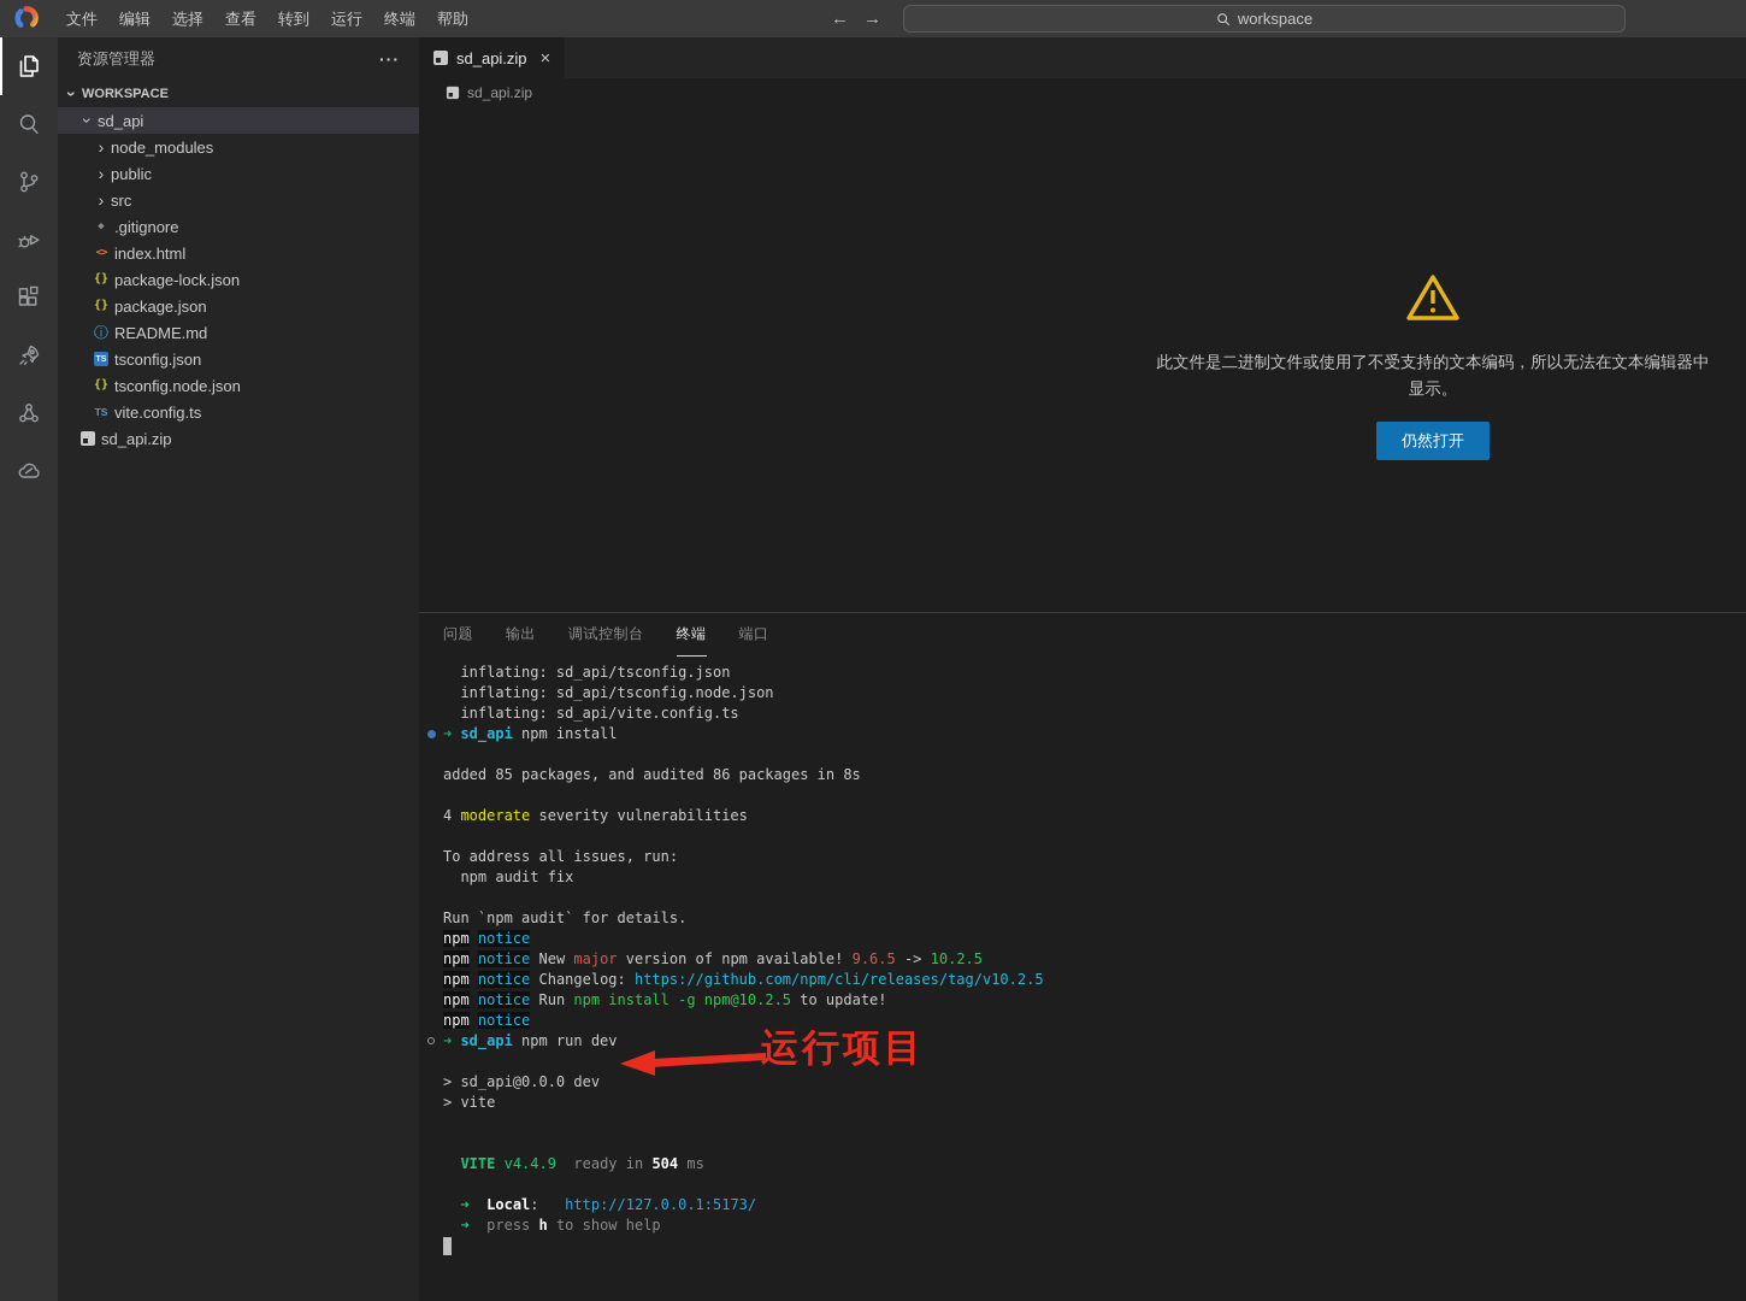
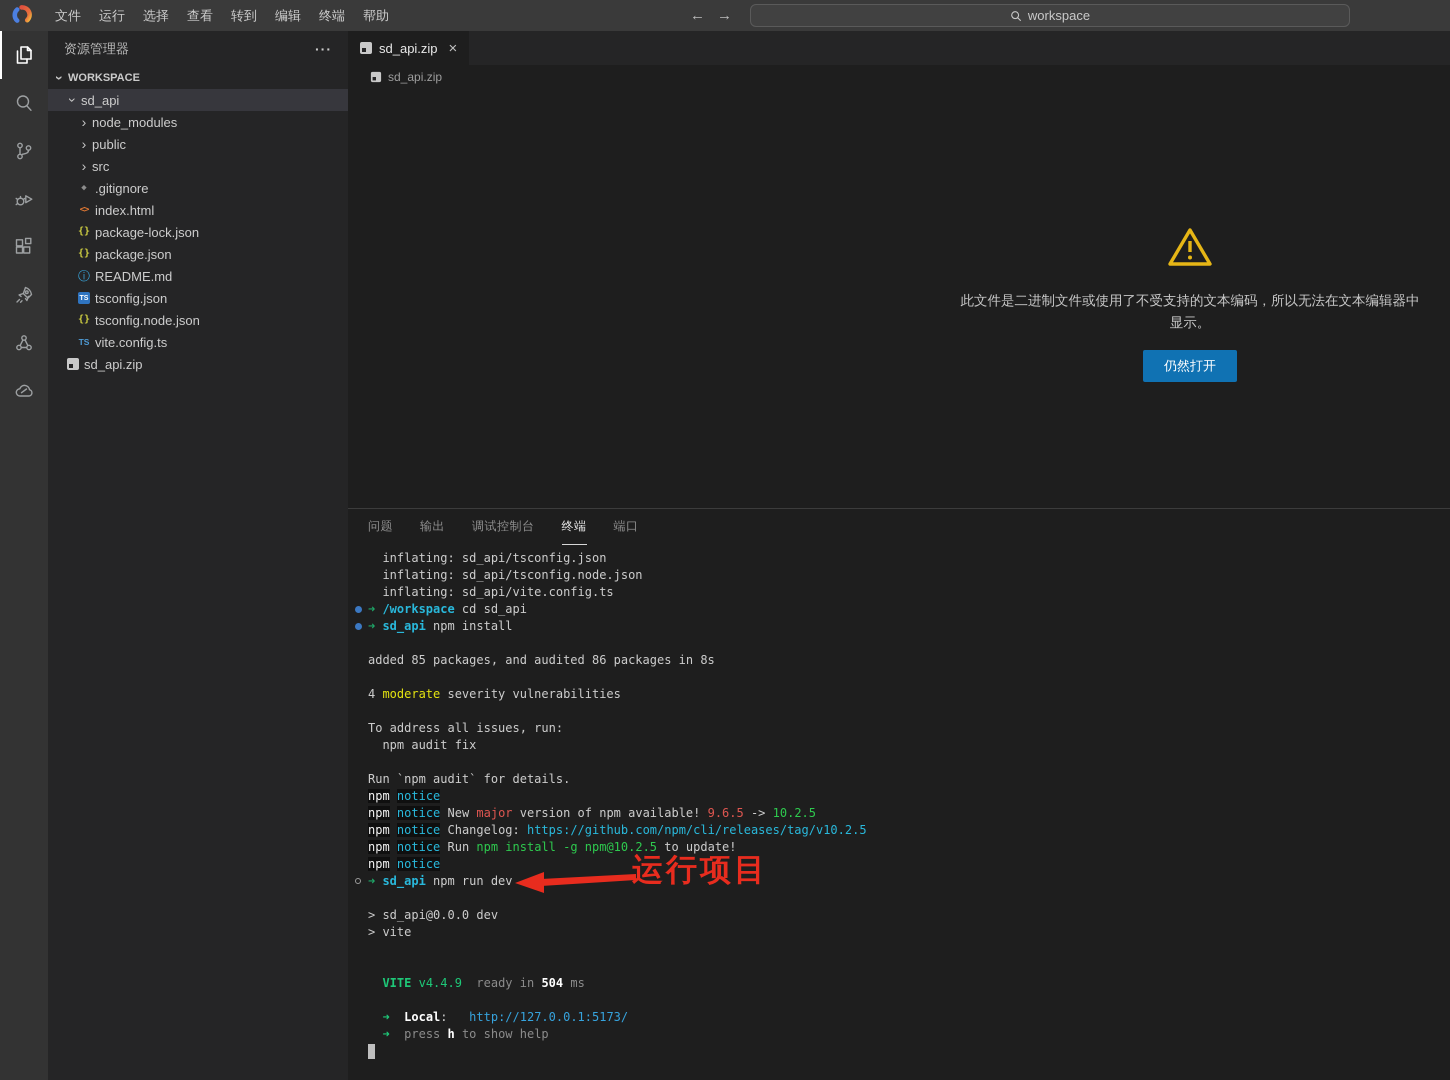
  文件
- 编辑
+ 运行
  选择
  查看
  转到
- 运行
+ 编辑
  终端
  帮助
  ←
  →
  workspace
  资源管理器
  ···
  WORKSPACE
  sd_api
  ›
  node_modules
  ›
  public
  ›
  src
  ◆
  .gitignore
  <>
  index.html
  {}
  package-lock.json
  {}
  package.json
  ⓘ
  README.md
  tsconfig.json
  {}
  tsconfig.node.json
  TS
  vite.config.ts
  sd_api.zip
  sd_api.zip
  ×
  sd_api.zip
  此文件是二进制文件或使用了不受支持的文本编码，所以无法在文本编辑器中显示。
  仍然打开
  问题
  输出
  调试控制台
  终端
  端口
  inflating: sd_api/tsconfig.json
  inflating: sd_api/tsconfig.node.json
  inflating: sd_api/vite.config.ts
+ ➜ /workspace cd sd_api
  ➜ sd_api npm install
  added 85 packages, and audited 86 packages in 8s
  4 moderate severity vulnerabilities
  To address all issues, run:
  npm audit fix
  Run `npm audit` for details.
  npm notice
  npm notice New major version of npm available! 9.6.5 -> 10.2.5
  npm notice Changelog: https://github.com/npm/cli/releases/tag/v10.2.5
  npm notice Run npm install -g npm@10.2.5 to update!
  npm notice
  ➜ sd_api npm run dev
  > sd_api@0.0.0 dev
  > vite
  VITE v4.4.9 ready in 504 ms
  ➜ Local: http://127.0.0.1:5173/
  ➜ press h to show help
  运行项目
